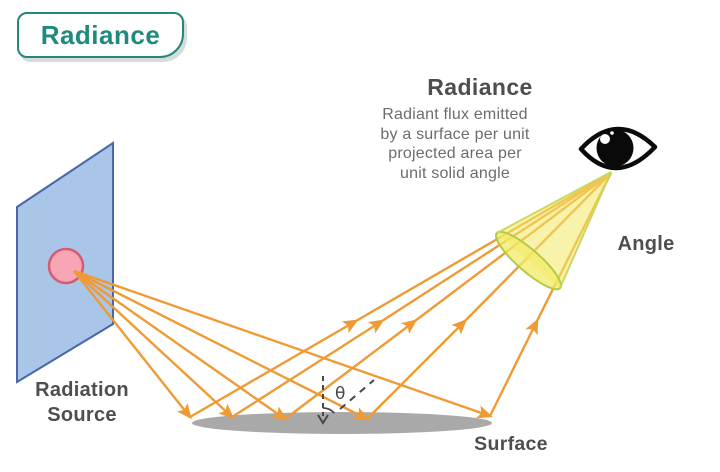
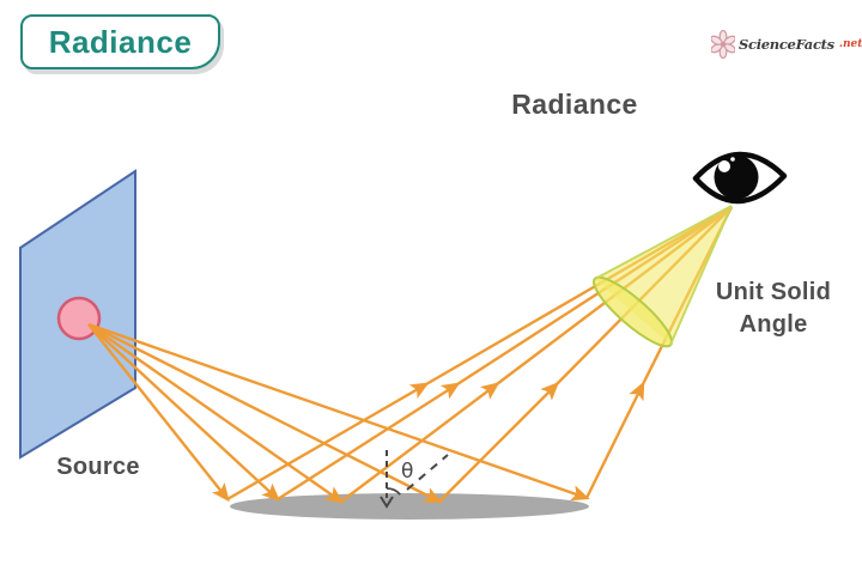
  Radiance
+ ScienceFacts
+ .net
  Radiance
- Radiant flux emitted
- by a surface per unit
- projected area per
- unit solid angle
- Radiation
  Source
+ Unit Solid
  Angle
- Surface
  θ
